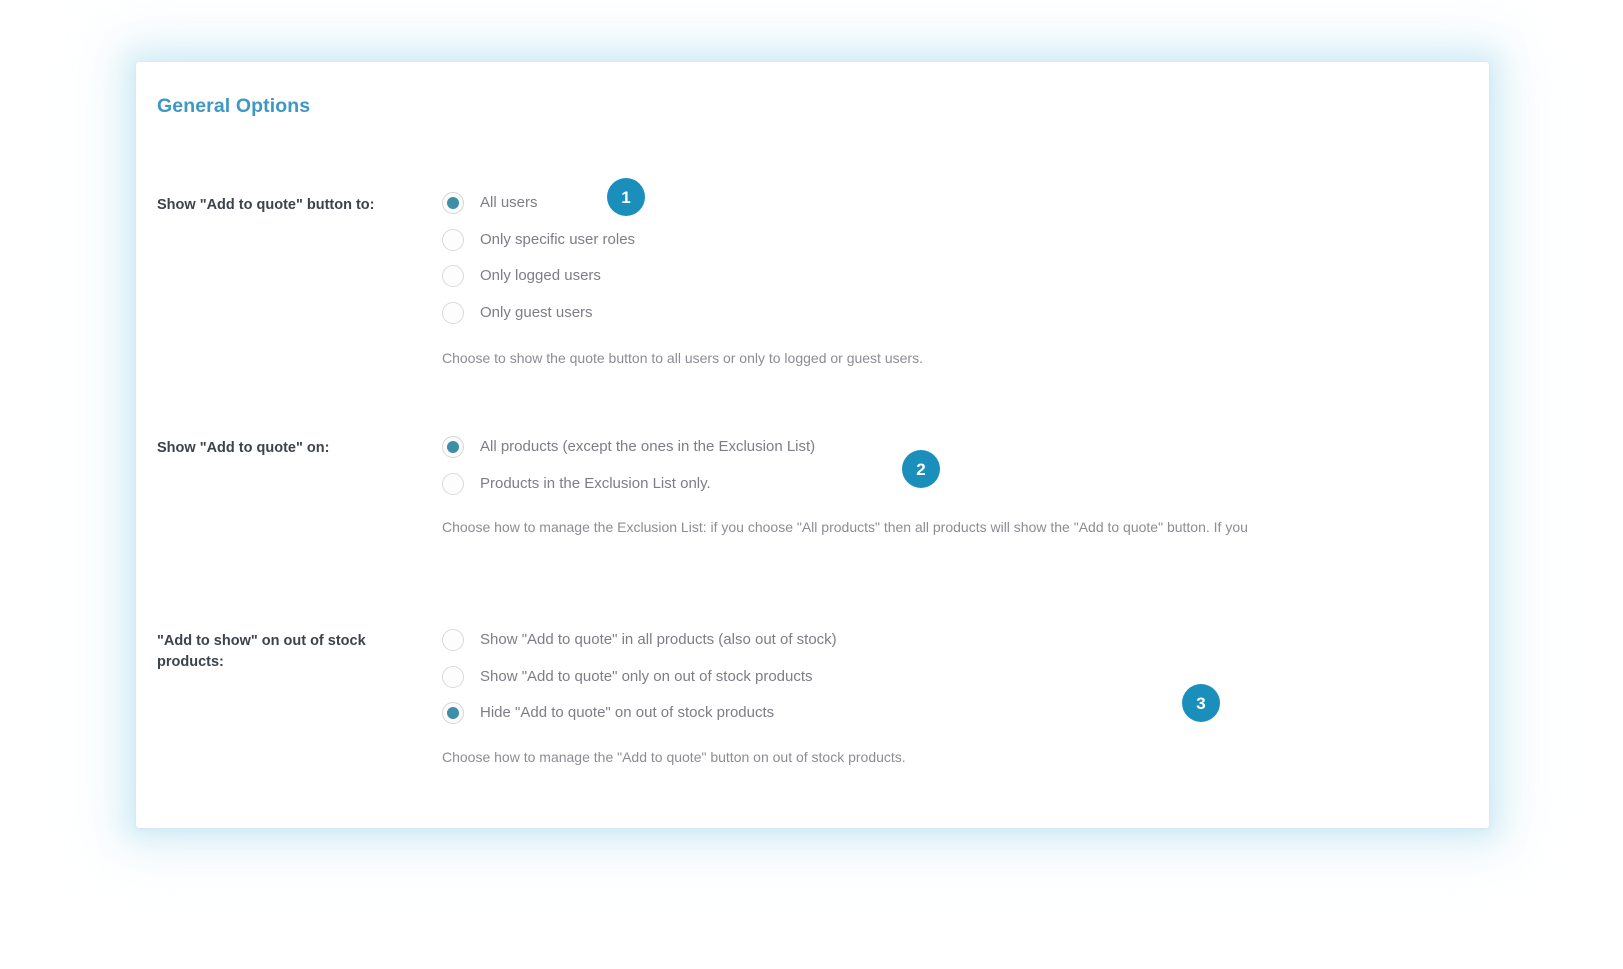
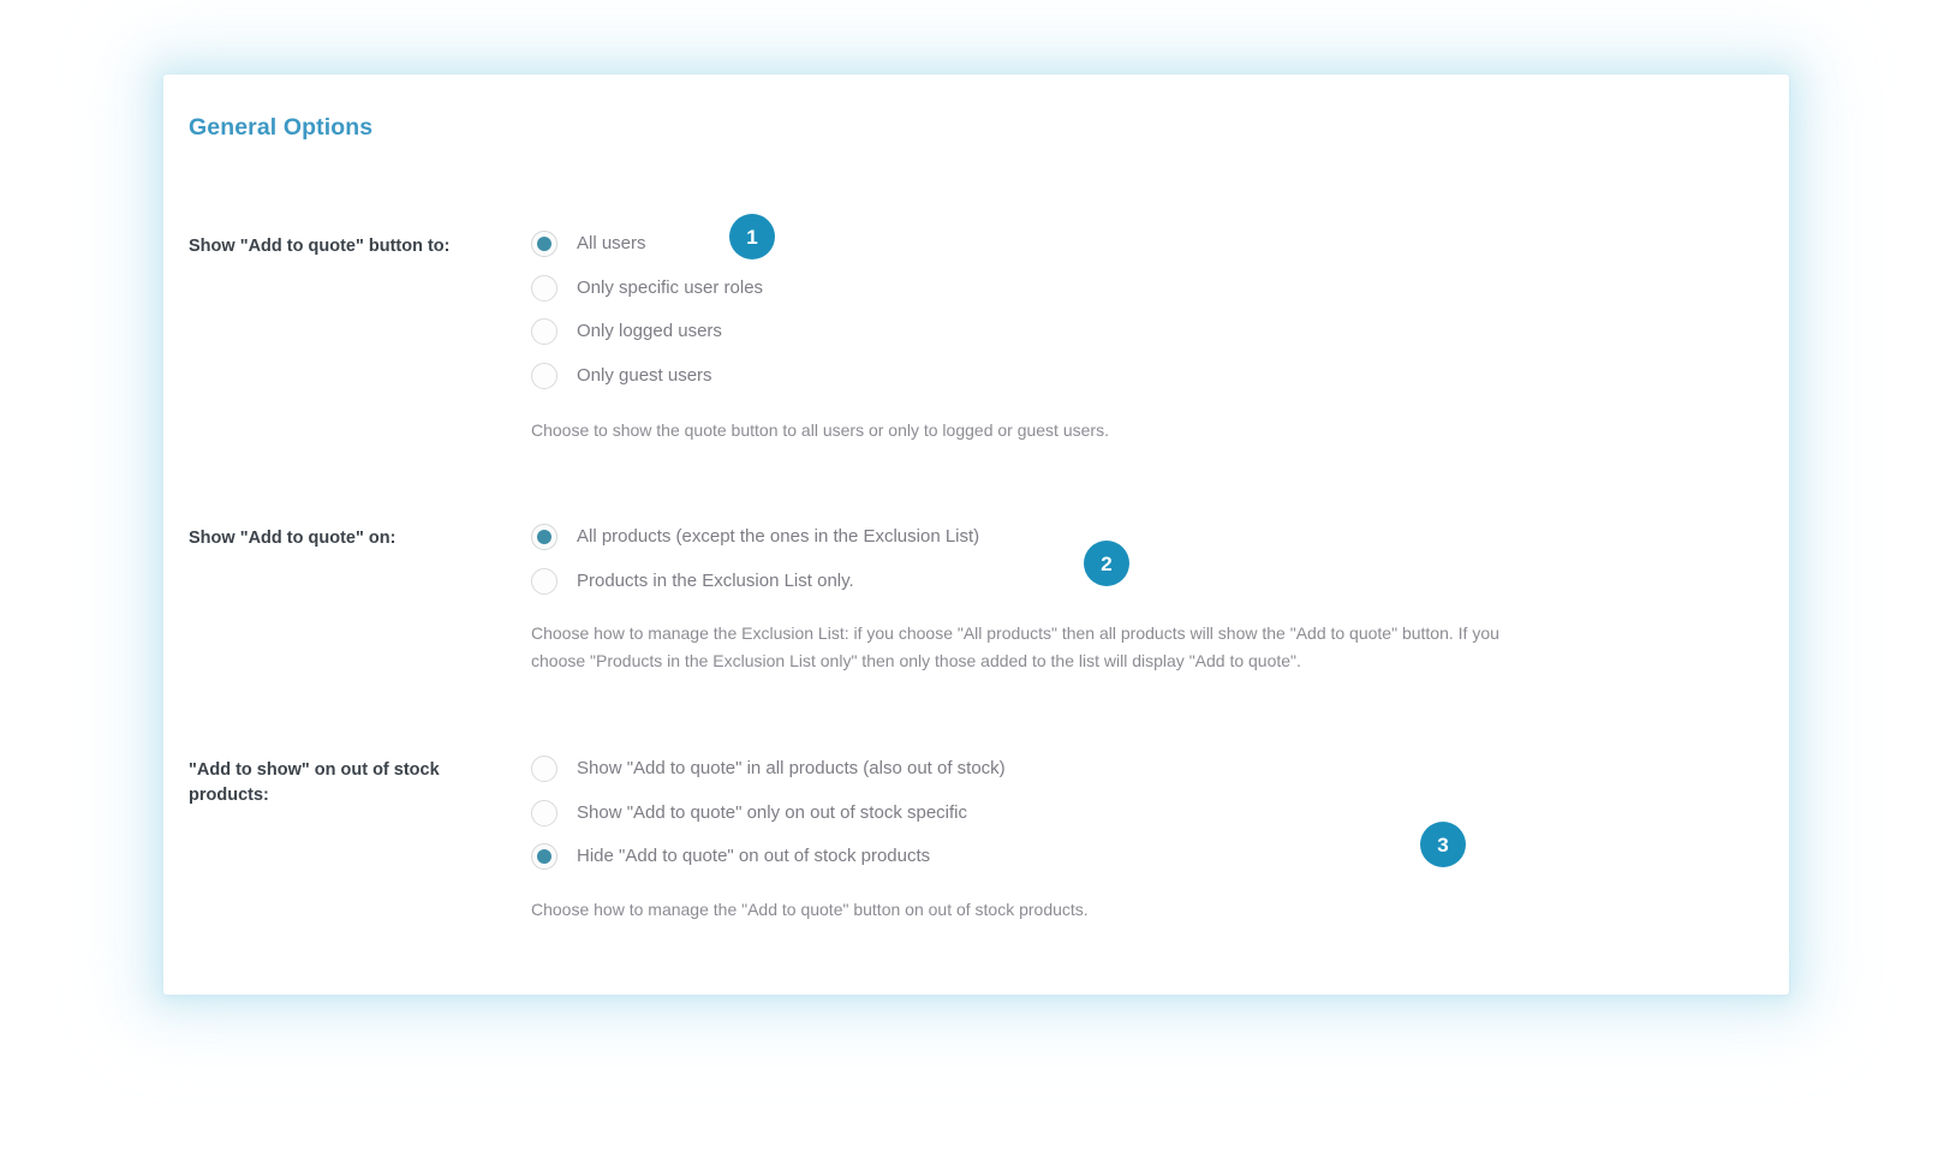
  General Options
  Show "Add to quote" button to:
  All users
  Only specific user roles
  Only logged users
  Only guest users
  Choose to show the quote button to all users or only to logged or guest users.
  1
  Show "Add to quote" on:
  All products (except the ones in the Exclusion List)
  Products in the Exclusion List only.
  Choose how to manage the Exclusion List: if you choose "All products" then all products will show the "Add to quote" button. If you
+ choose "Products in the Exclusion List only" then only those added to the list will display "Add to quote".
  2
  "Add to show" on out of stock products:
  Show "Add to quote" in all products (also out of stock)
- Show "Add to quote" only on out of stock products
+ Show "Add to quote" only on out of stock specific
  Hide "Add to quote" on out of stock products
  Choose how to manage the "Add to quote" button on out of stock products.
  3
